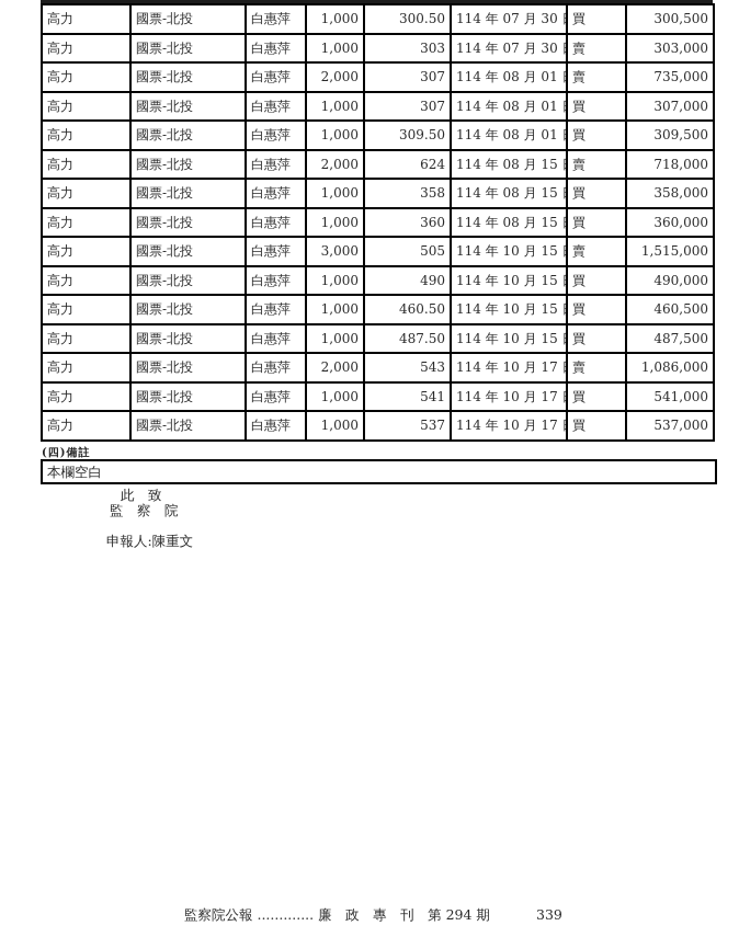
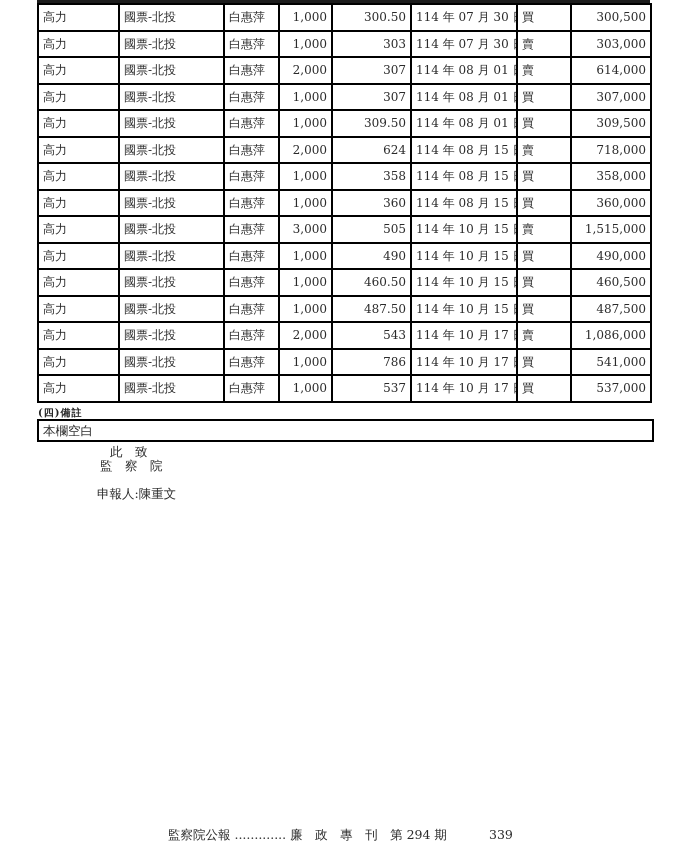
  高力	國票-北投	白惠萍	1,000	300.50	114 年 07 月 30	買	300,500
  高力	國票-北投	白惠萍	1,000	303	114 年 07 月 30	賣	303,000
- 高力	國票-北投	白惠萍	2,000	307	114 年 08 月 01	賣	735,000
+ 高力	國票-北投	白惠萍	2,000	307	114 年 08 月 01	賣	614,000
  高力	國票-北投	白惠萍	1,000	307	114 年 08 月 01	買	307,000
  高力	國票-北投	白惠萍	1,000	309.50	114 年 08 月 01	買	309,500
  高力	國票-北投	白惠萍	2,000	624	114 年 08 月 15	賣	718,000
  高力	國票-北投	白惠萍	1,000	358	114 年 08 月 15	買	358,000
  高力	國票-北投	白惠萍	1,000	360	114 年 08 月 15	買	360,000
  高力	國票-北投	白惠萍	3,000	505	114 年 10 月 15	賣	1,515,000
  高力	國票-北投	白惠萍	1,000	490	114 年 10 月 15	買	490,000
  高力	國票-北投	白惠萍	1,000	460.50	114 年 10 月 15	買	460,500
  高力	國票-北投	白惠萍	1,000	487.50	114 年 10 月 15	買	487,500
  高力	國票-北投	白惠萍	2,000	543	114 年 10 月 17	賣	1,086,000
- 高力	國票-北投	白惠萍	1,000	541	114 年 10 月 17	買	541,000
+ 高力	國票-北投	白惠萍	1,000	786	114 年 10 月 17	買	541,000
  高力	國票-北投	白惠萍	1,000	537	114 年 10 月 17	買	537,000
  (四)備註
  本欄空白
  此 致
  監 察 院
  申報人:陳重文
  監察院公報 ............. 廉 政 專 刊 第 294 期
  339
